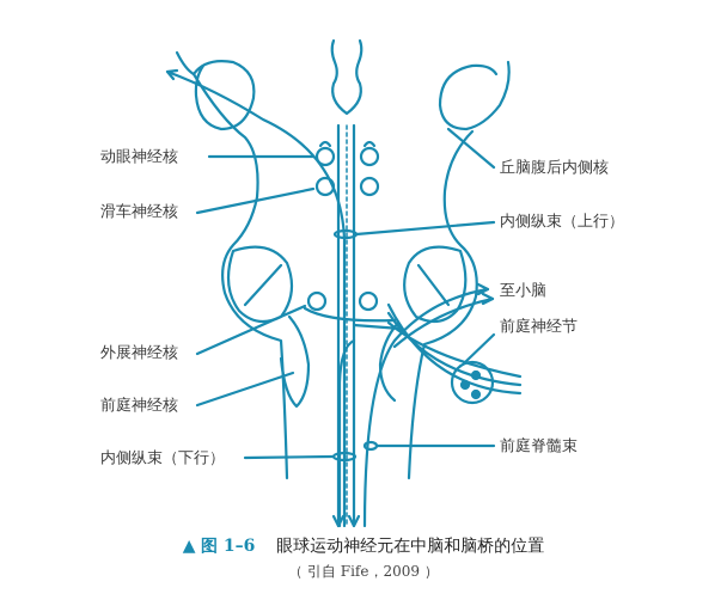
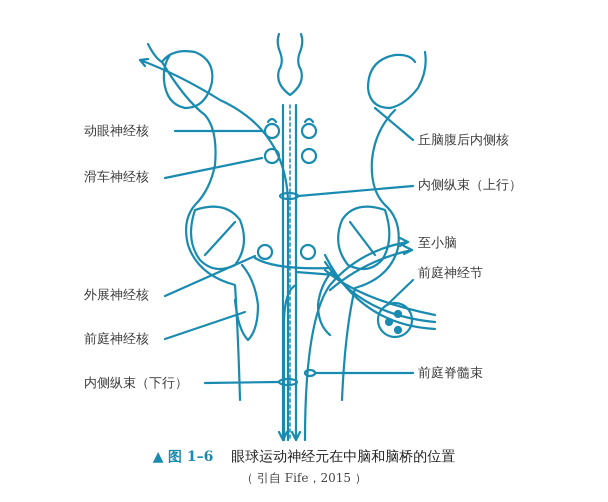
  动眼神经核
  滑车神经核
  外展神经核
  前庭神经核
  内侧纵束（下行）
  丘脑腹后内侧核
  内侧纵束（上行）
  至小脑
  前庭神经节
  前庭脊髓束
  ▲ 图 1–6 眼球运动神经元在中脑和脑桥的位置
- （ 引自 Fife，2009 ）
+ （ 引自 Fife，2015 ）
